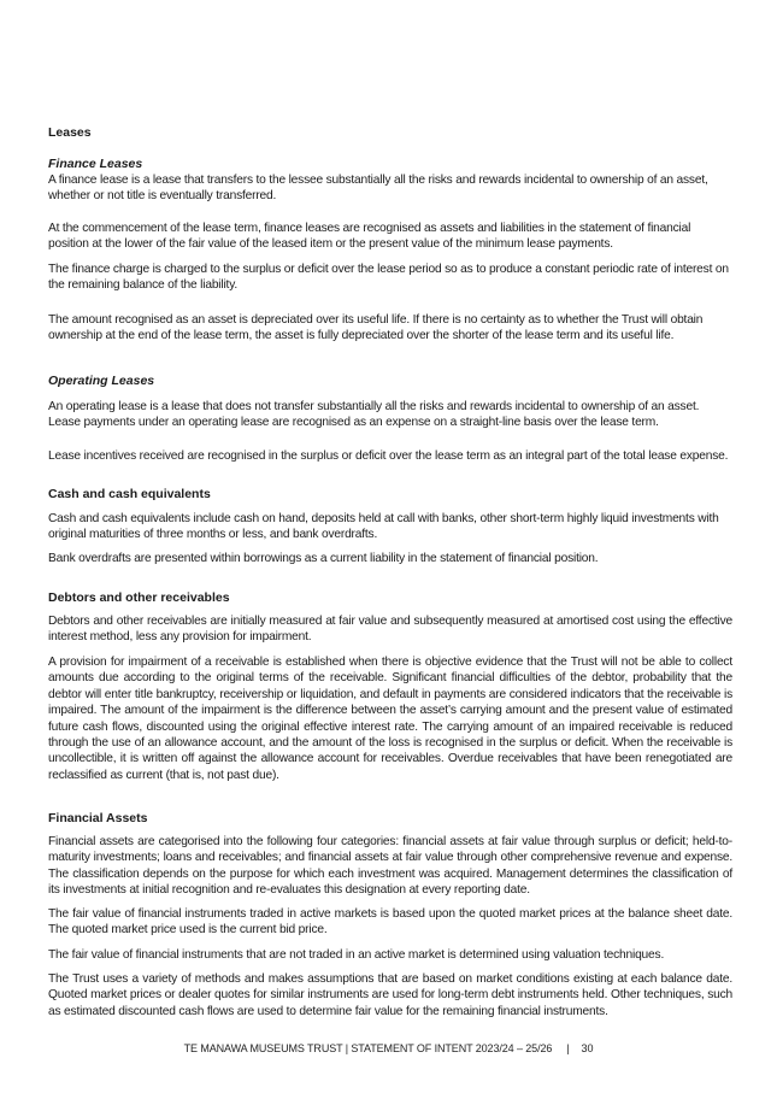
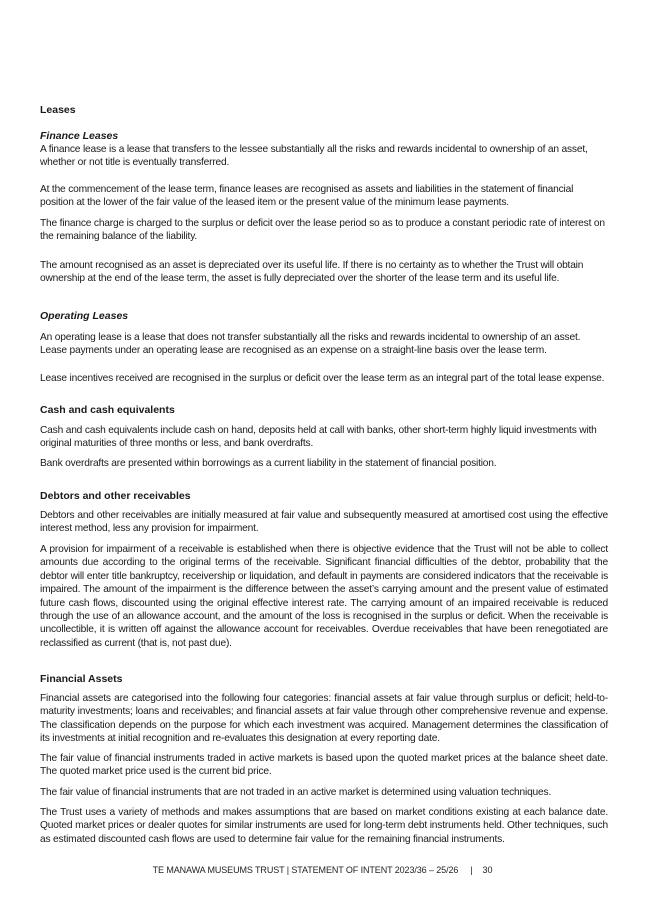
  Leases
  Finance Leases
  A finance lease is a lease that transfers to the lessee substantially all the risks and rewards incidental to ownership of an asset, whether or not title is eventually transferred.
  At the commencement of the lease term, finance leases are recognised as assets and liabilities in the statement of financial position at the lower of the fair value of the leased item or the present value of the minimum lease payments.
  The finance charge is charged to the surplus or deficit over the lease period so as to produce a constant periodic rate of interest on the remaining balance of the liability.
  The amount recognised as an asset is depreciated over its useful life. If there is no certainty as to whether the Trust will obtain ownership at the end of the lease term, the asset is fully depreciated over the shorter of the lease term and its useful life.
  Operating Leases
  An operating lease is a lease that does not transfer substantially all the risks and rewards incidental to ownership of an asset. Lease payments under an operating lease are recognised as an expense on a straight-line basis over the lease term.
  Lease incentives received are recognised in the surplus or deficit over the lease term as an integral part of the total lease expense.
  Cash and cash equivalents
  Cash and cash equivalents include cash on hand, deposits held at call with banks, other short-term highly liquid investments with original maturities of three months or less, and bank overdrafts.
  Bank overdrafts are presented within borrowings as a current liability in the statement of financial position.
  Debtors and other receivables
  Debtors and other receivables are initially measured at fair value and subsequently measured at amortised cost using the effective interest method, less any provision for impairment.
  A provision for impairment of a receivable is established when there is objective evidence that the Trust will not be able to collect amounts due according to the original terms of the receivable. Significant financial difficulties of the debtor, probability that the debtor will enter title bankruptcy, receivership or liquidation, and default in payments are considered indicators that the receivable is impaired. The amount of the impairment is the difference between the asset’s carrying amount and the present value of estimated future cash flows, discounted using the original effective interest rate. The carrying amount of an impaired receivable is reduced through the use of an allowance account, and the amount of the loss is recognised in the surplus or deficit. When the receivable is uncollectible, it is written off against the allowance account for receivables. Overdue receivables that have been renegotiated are reclassified as current (that is, not past due).
  Financial Assets
  Financial assets are categorised into the following four categories: financial assets at fair value through surplus or deficit; held-to-maturity investments; loans and receivables; and financial assets at fair value through other comprehensive revenue and expense. The classification depends on the purpose for which each investment was acquired. Management determines the classification of its investments at initial recognition and re-evaluates this designation at every reporting date.
  The fair value of financial instruments traded in active markets is based upon the quoted market prices at the balance sheet date. The quoted market price used is the current bid price.
  The fair value of financial instruments that are not traded in an active market is determined using valuation techniques.
  The Trust uses a variety of methods and makes assumptions that are based on market conditions existing at each balance date. Quoted market prices or dealer quotes for similar instruments are used for long-term debt instruments held. Other techniques, such as estimated discounted cash flows are used to determine fair value for the remaining financial instruments.
- TE MANAWA MUSEUMS TRUST | STATEMENT OF INTENT 2023/24 – 25/26 | 30
+ TE MANAWA MUSEUMS TRUST | STATEMENT OF INTENT 2023/36 – 25/26 | 30
